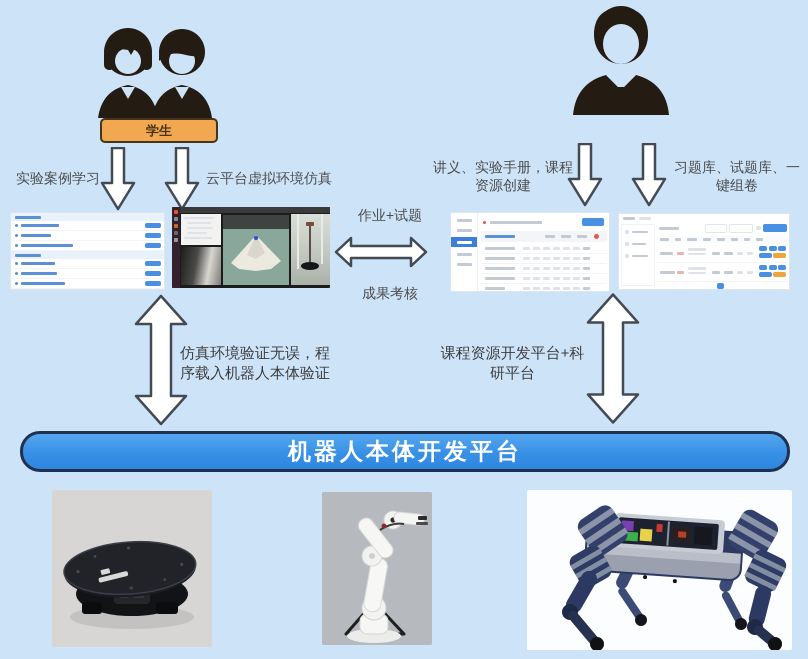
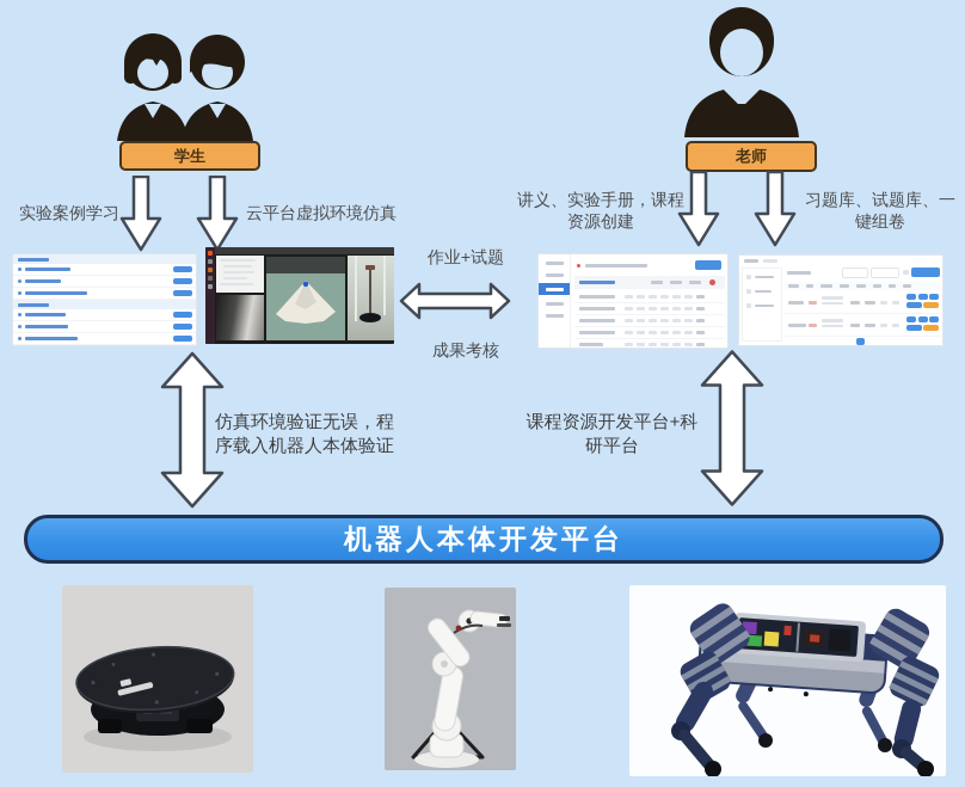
  学生
  实验案例学习
  云平台虚拟环境仿真
+ 老师
  讲义、实验手册，课程
  资源创建
  习题库、试题库、一
  键组卷
  作业+试题
  成果考核
  仿真环境验证无误，程
  序载入机器人本体验证
  课程资源开发平台+科
  研平台
  机器人本体开发平台
